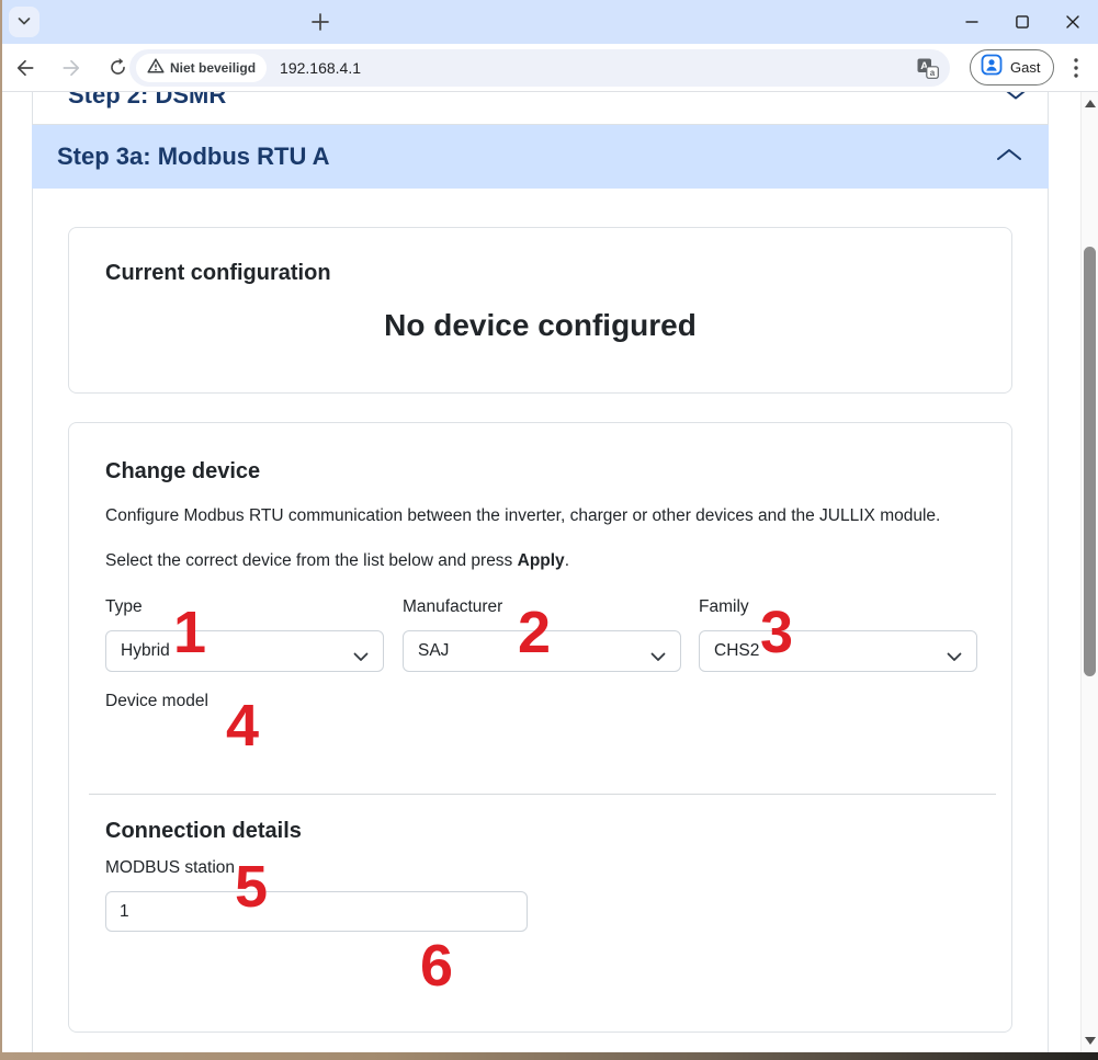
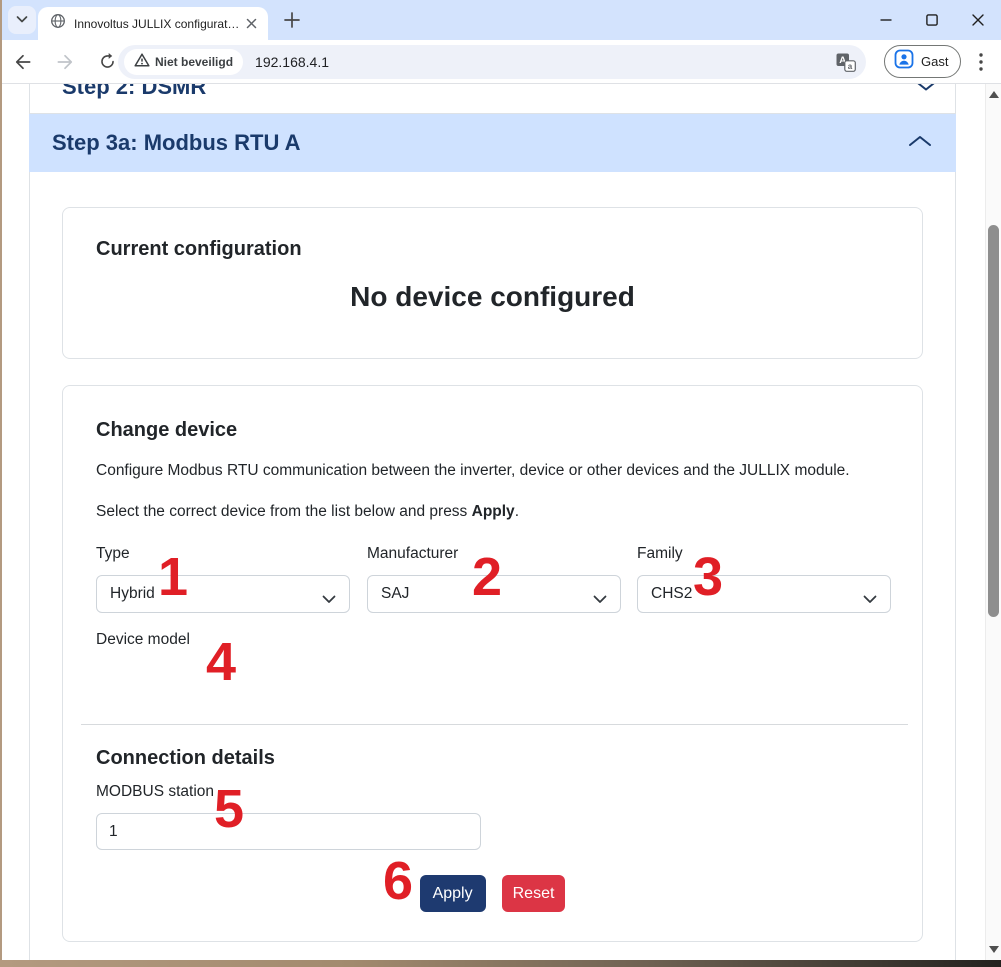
+ Innovoltus JULLIX configuration
  Niet beveiligd
  192.168.4.1
  A
  a
  Gast
  Step 2: DSMR
  Step 3a: Modbus RTU A
  Current configuration
  No device configured
  Change device
- Configure Modbus RTU communication between the inverter, charger or other devices and the JULLIX module.
+ Configure Modbus RTU communication between the inverter, device or other devices and the JULLIX module.
  Select the correct device from the list below and press Apply.
  Type
  Manufacturer
  Family
  Hybrid
  SAJ
  CHS2
  Device model
  Connection details
  MODBUS station
  1
+ Apply
+ Reset
  1
  2
  3
  4
  5
  6
